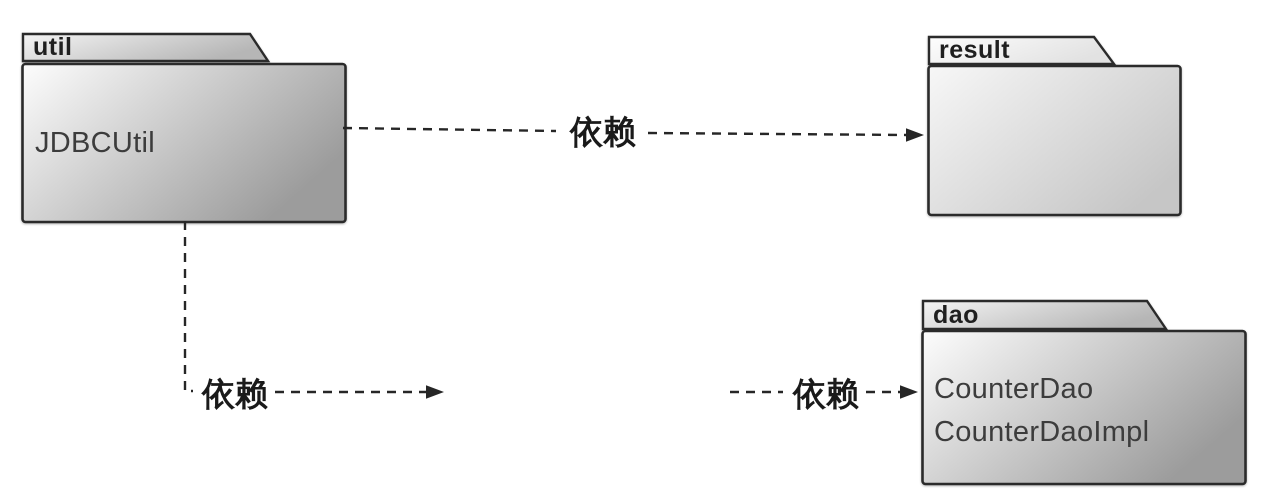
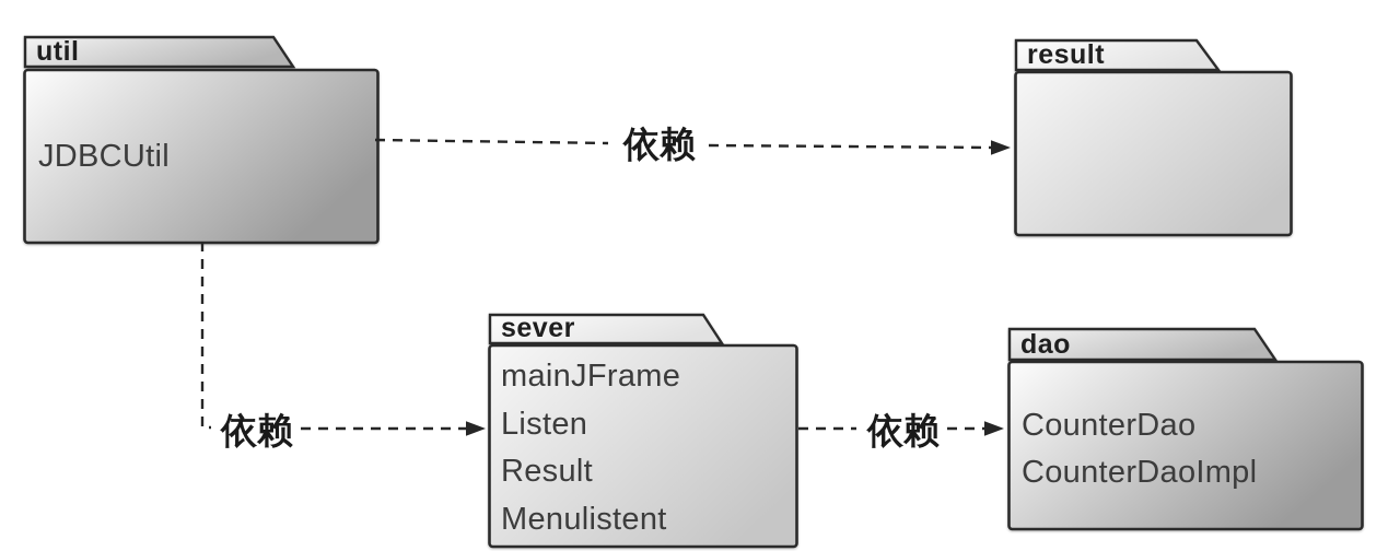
  util
  JDBCUtil
  result
+ sever
+ mainJFrame
+ Listen
+ Result
+ Menulistent
  dao
  CounterDao
  CounterDaoImpl
  依赖
  依赖
  依赖
